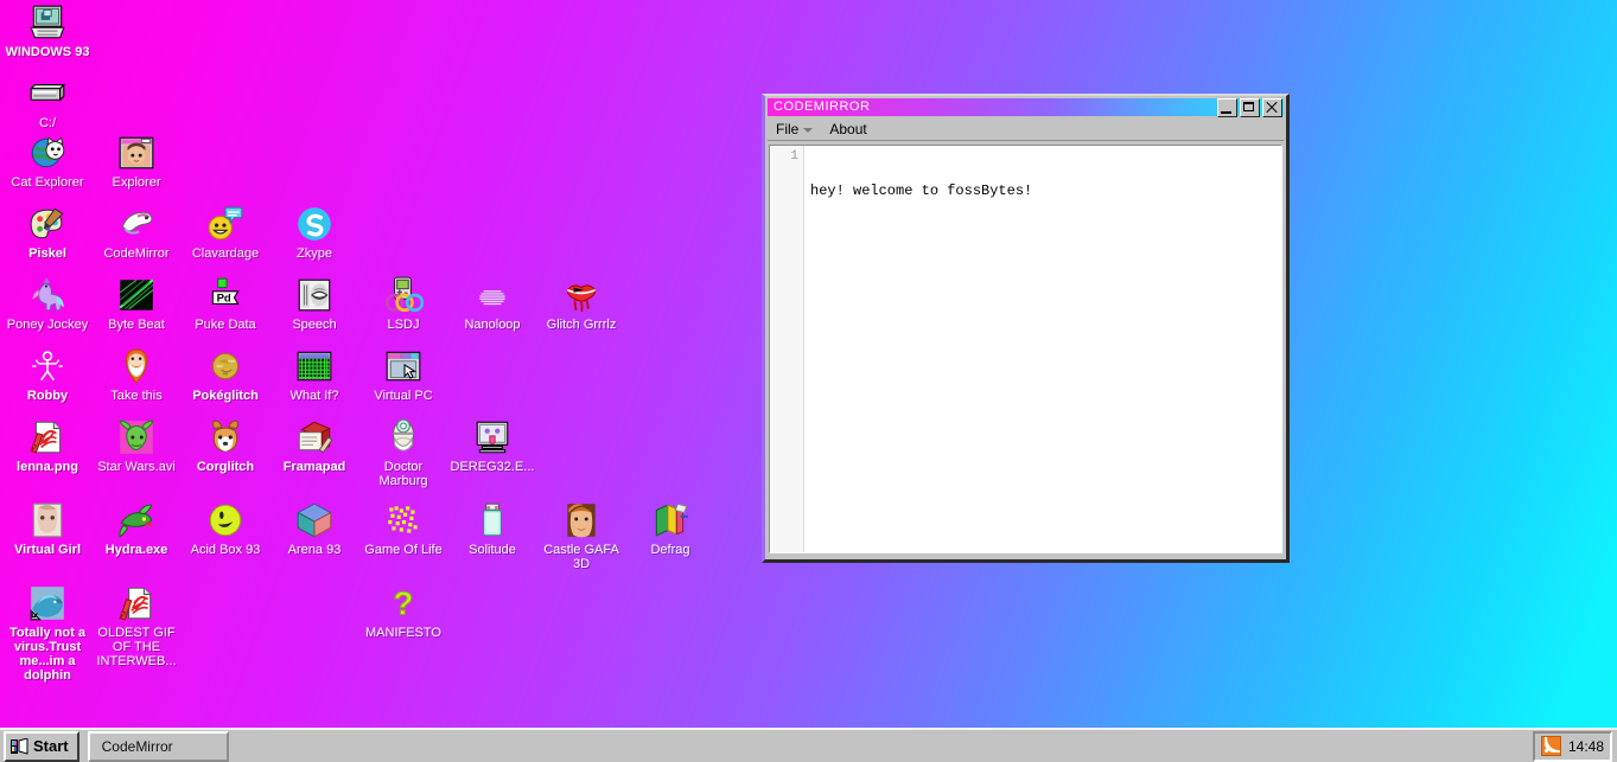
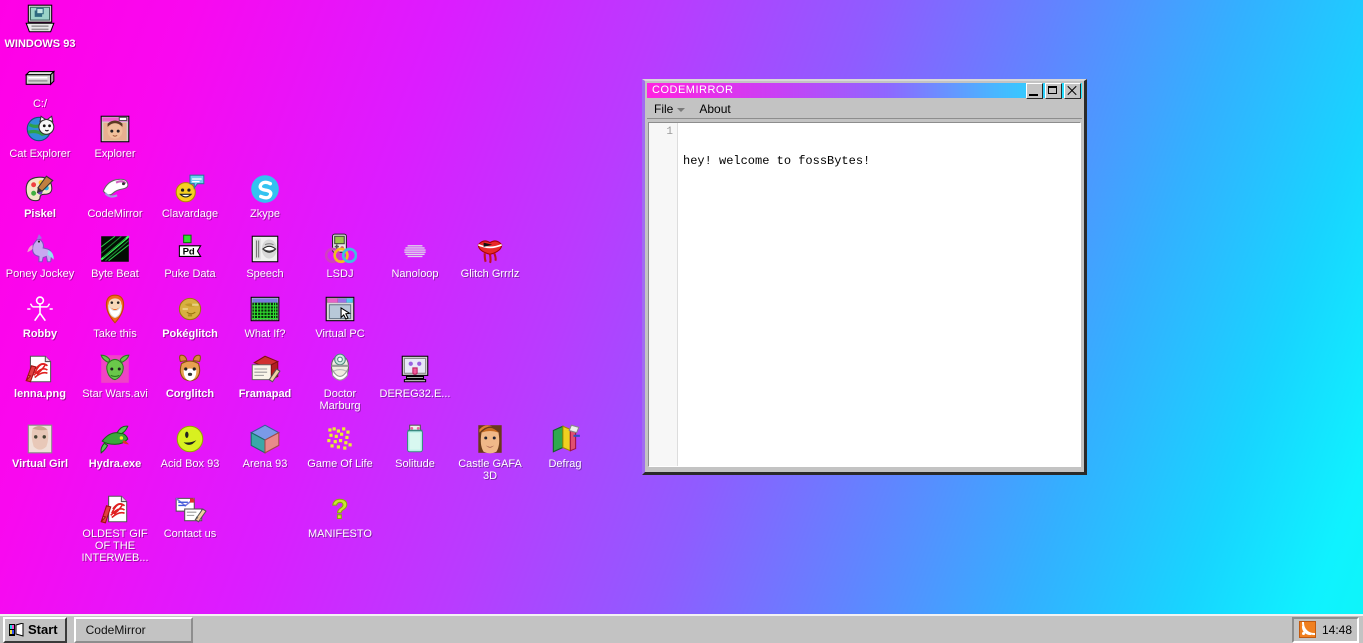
  WINDOWS 93
  C:/
  Cat Explorer
  Explorer
  Piskel
  CodeMirror
  Clavardage
  Zkype
  Poney Jockey
  Byte Beat
  Pd
  Puke Data
  Speech
  LSDJ
  Nanoloop
  Glitch Grrrlz
  Robby
  Take this
  Pokéglitch
  What If?
  Virtual PC
  lenna.png
  Star Wars.avi
  Corglitch
  Framapad
  Doctor Marburg
  DEREG32.E...
  Virtual Girl
  Hydra.exe
  Acid Box 93
  Arena 93
  Game Of Life
  Solitude
  Castle GAFA 3D
  Defrag
- Totally not a virus.Trust me...im a dolphin
  OLDEST GIF OF THE INTERWEB...
+ Contact us
  ?
  MANIFESTO
  CODEMIRROR
  File
  About
  1
  hey! welcome to fossBytes!
  Start
  CodeMirror
  14:48
